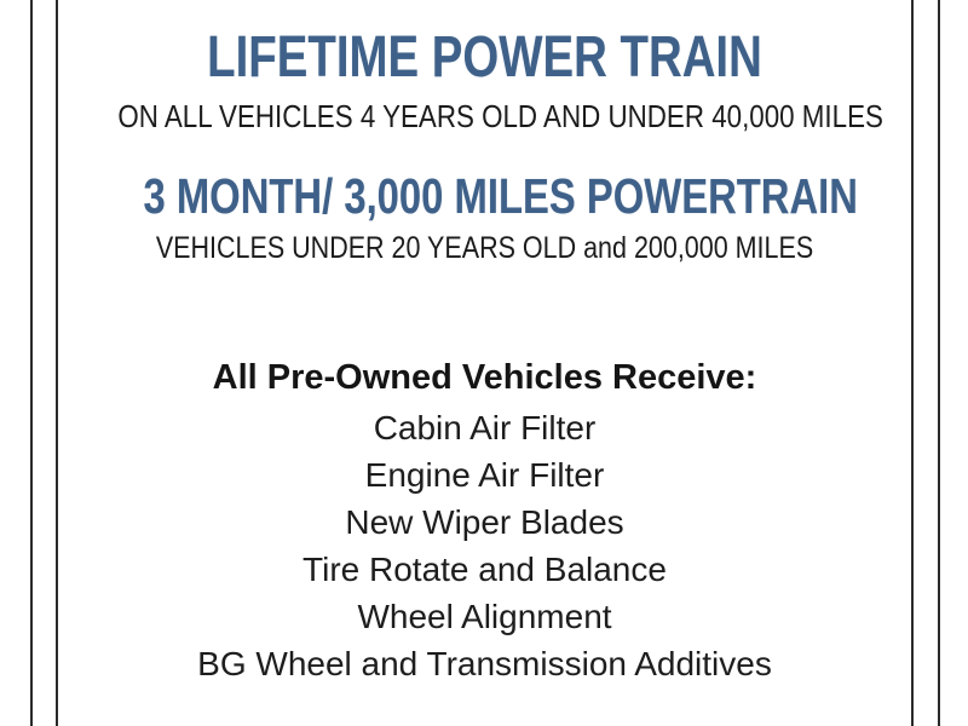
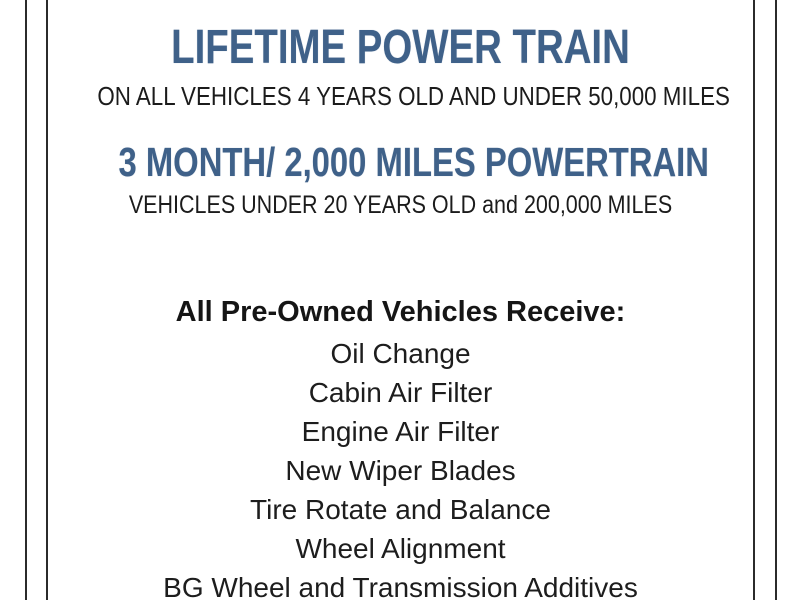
  LIFETIME POWER TRAIN
- ON ALL VEHICLES 4 YEARS OLD AND UNDER 40,000 MILES
+ ON ALL VEHICLES 4 YEARS OLD AND UNDER 50,000 MILES
- 3 MONTH/ 3,000 MILES POWERTRAIN
+ 3 MONTH/ 2,000 MILES POWERTRAIN
  VEHICLES UNDER 20 YEARS OLD and 200,000 MILES
  All Pre-Owned Vehicles Receive:
+ Oil Change
  Cabin Air Filter
  Engine Air Filter
  New Wiper Blades
  Tire Rotate and Balance
  Wheel Alignment
  BG Wheel and Transmission Additives
